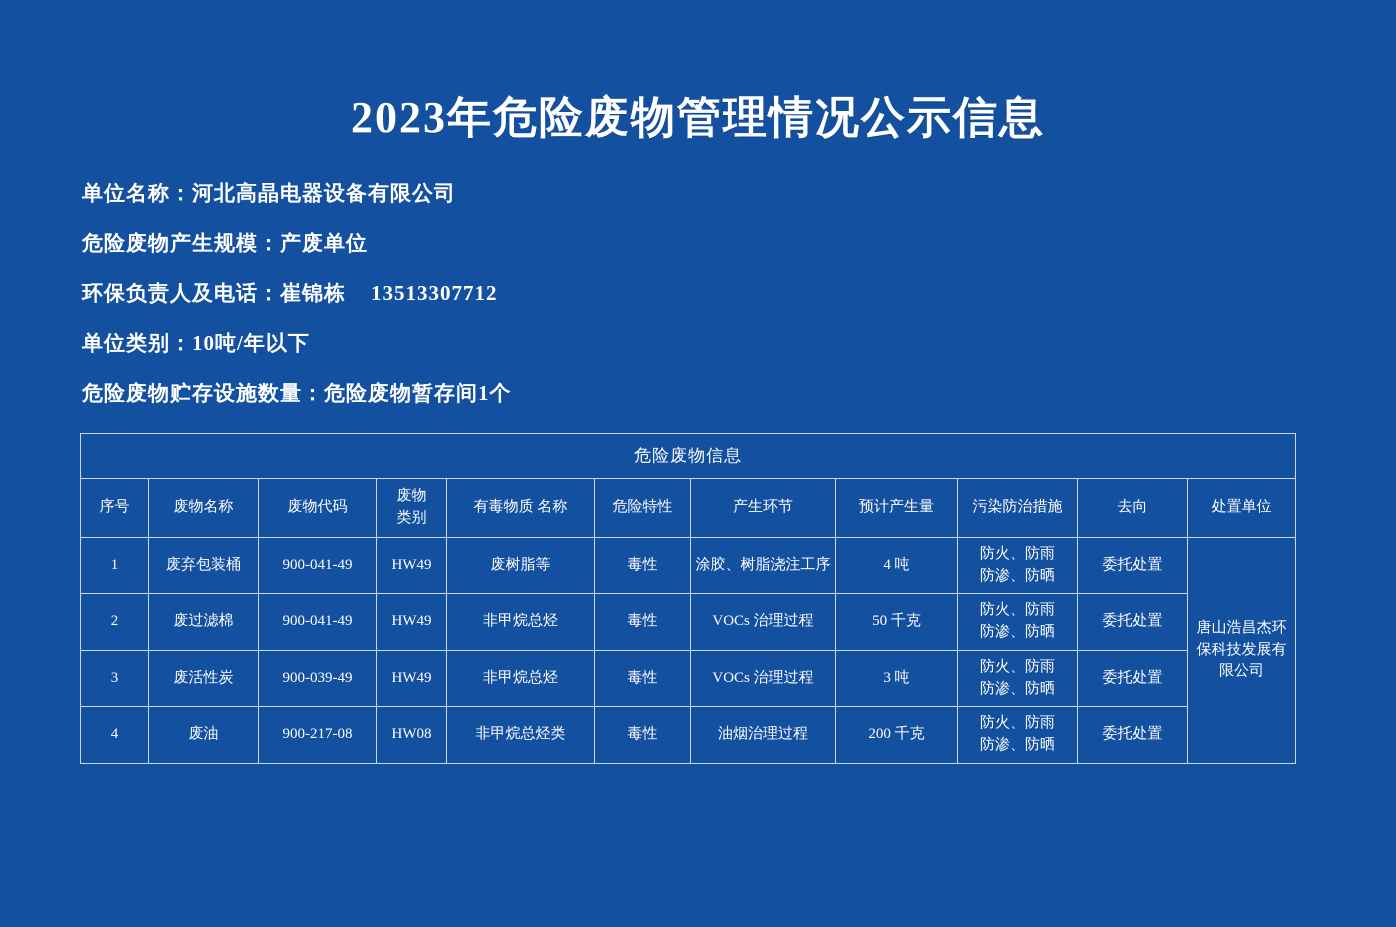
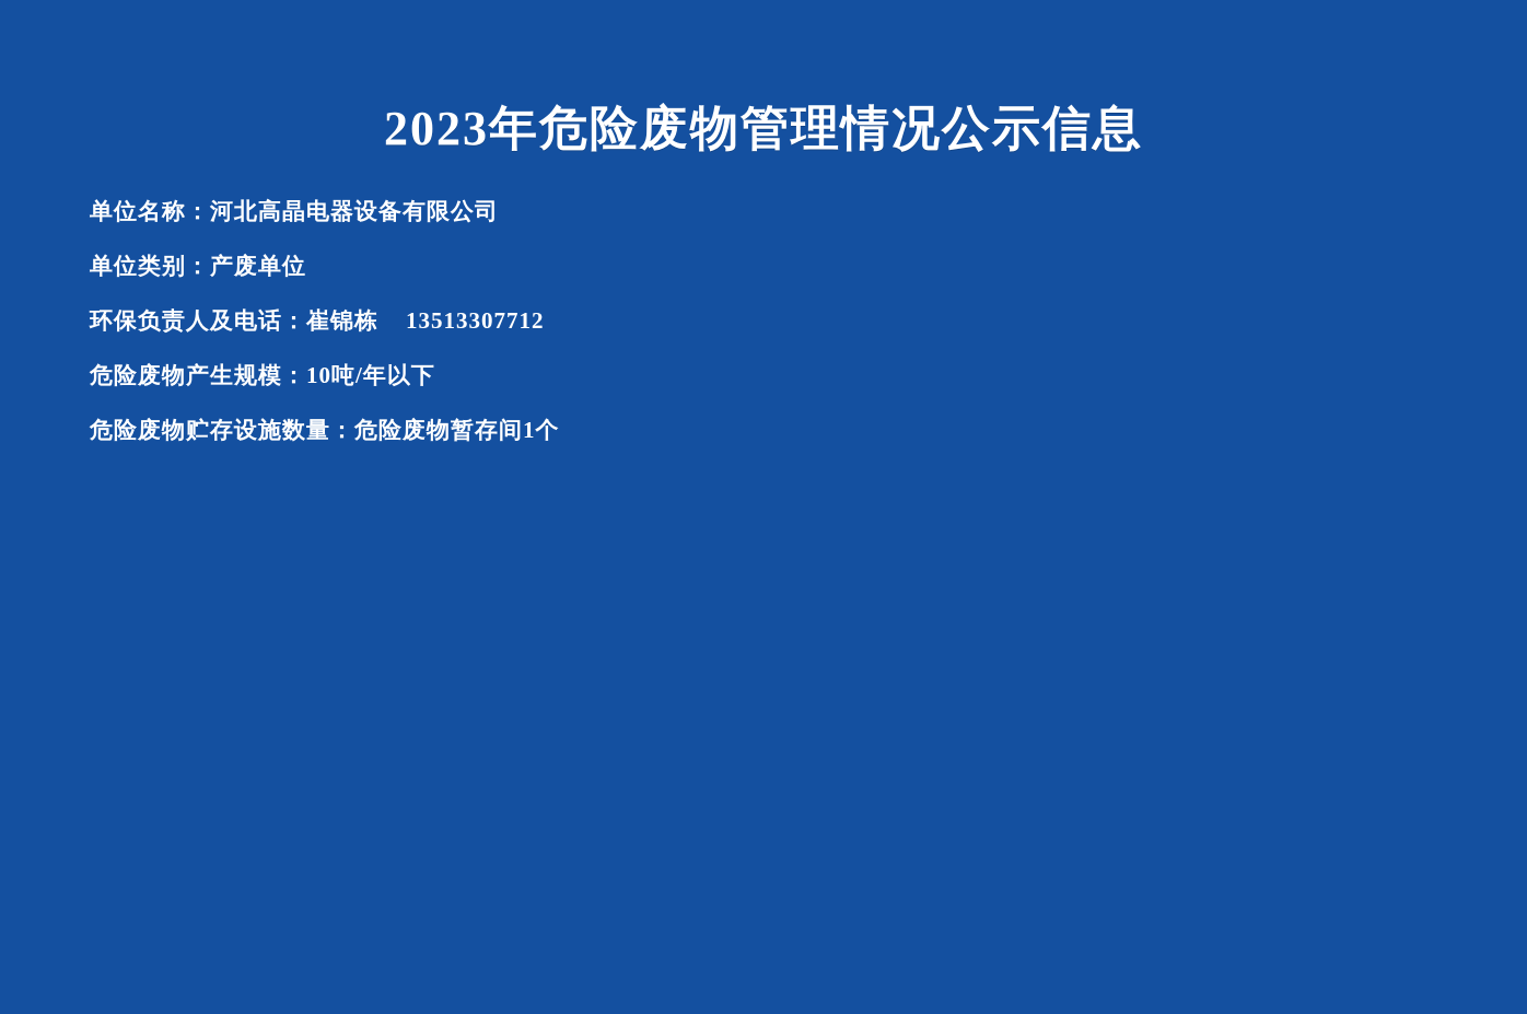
  2023年危险废物管理情况公示信息
  单位名称：河北高晶电器设备有限公司
- 危险废物产生规模：产废单位
+ 单位类别：产废单位
  环保负责人及电话：崔锦栋 13513307712
- 单位类别：10吨/年以下
+ 危险废物产生规模：10吨/年以下
  危险废物贮存设施数量：危险废物暂存间1个
- 危险废物信息
- 序号	废物名称	废物代码	废物 类别	有毒物质 名称	危险特性	产生环节	预计产生量	污染防治措施	去向	处置单位
- 1	废弃包装桶	900-041-49	HW49	废树脂等	毒性	涂胶、树脂浇注工序	4 吨	防火、防雨 防渗、防晒	委托处置	唐山浩昌杰环保科技发展有限公司
- 2	废过滤棉	900-041-49	HW49	非甲烷总烃	毒性	VOCs 治理过程	50 千克	防火、防雨 防渗、防晒	委托处置
- 3	废活性炭	900-039-49	HW49	非甲烷总烃	毒性	VOCs 治理过程	3 吨	防火、防雨 防渗、防晒	委托处置
- 4	废油	900-217-08	HW08	非甲烷总烃类	毒性	油烟治理过程	200 千克	防火、防雨 防渗、防晒	委托处置
